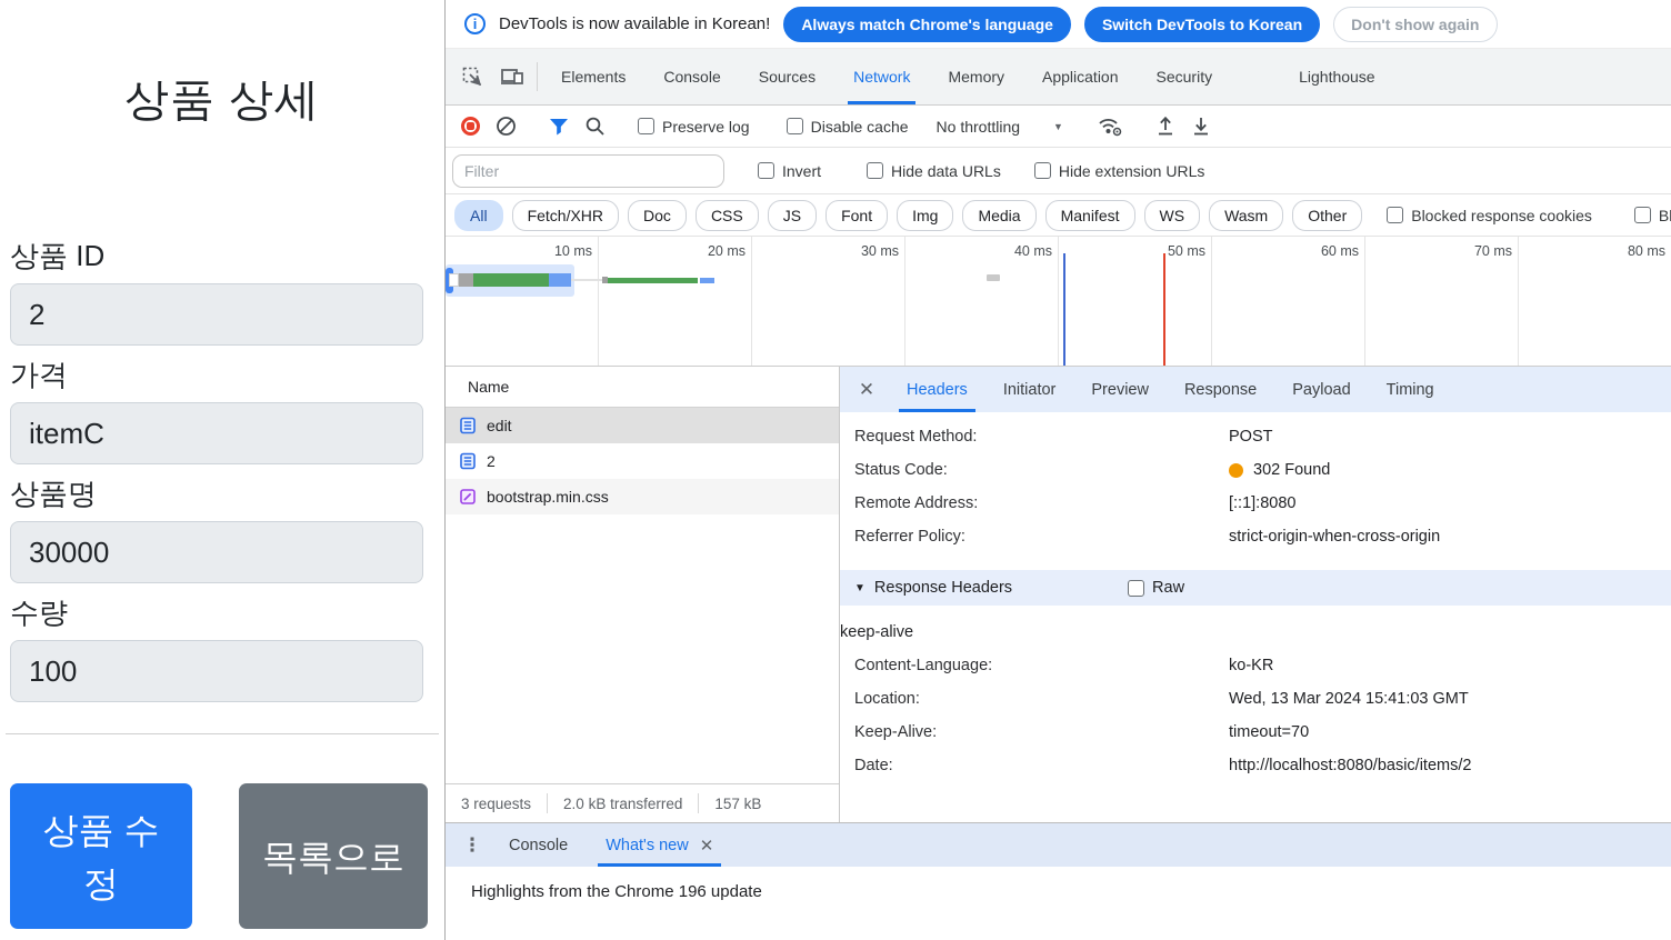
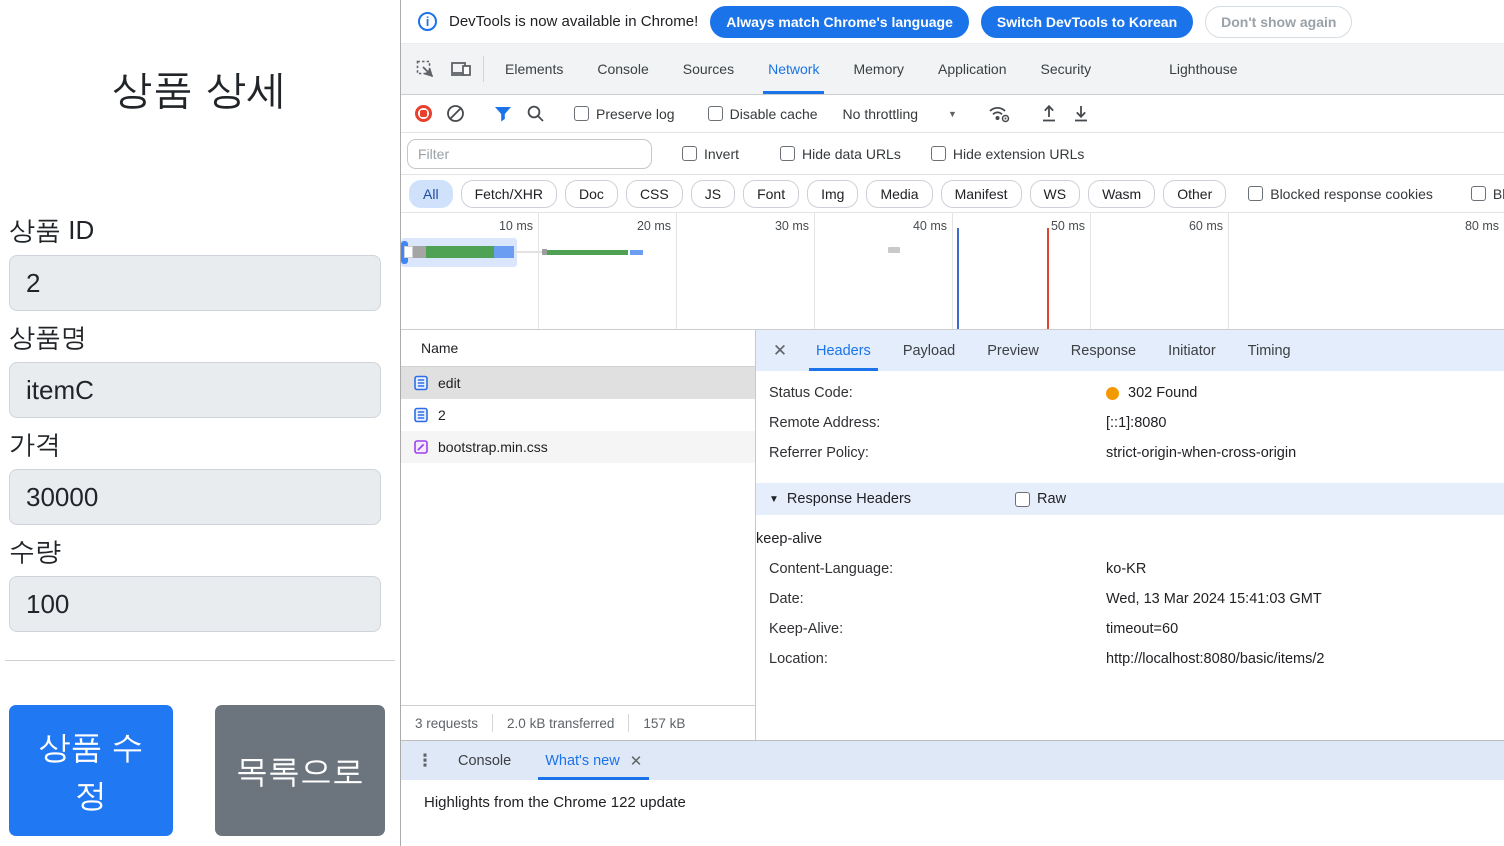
  상품 상세
  상품 ID
  2
- 가격
+ 상품명
  itemC
- 상품명
+ 가격
  30000
  수량
  100
  상품 수정
  목록으로
  i
- DevTools is now available in Korean!
+ DevTools is now available in Chrome!
  Always match Chrome's language
  Switch DevTools to Korean
  Don't show again
  Elements
  Console
  Sources
  Network
  Memory
  Application
  Security
  Lighthouse
  Preserve log
  Disable cache
  No throttling
  ▼
  Filter
  Invert
  Hide data URLs
  Hide extension URLs
  All
  Fetch/XHR
  Doc
  CSS
  JS
  Font
  Img
  Media
  Manifest
  WS
  Wasm
  Other
  Blocked response cookies
  10 ms
  20 ms
  30 ms
  40 ms
  50 ms
  60 ms
- 70 ms
  80 ms
  Name
  edit
  2
  bootstrap.min.css
  3 requests
  2.0 kB transferred
  157 kB
  ✕
  Headers
- Initiator
+ Payload
  Preview
  Response
- Payload
+ Initiator
  Timing
- Request Method:
- POST
  Status Code:
  302 Found
  Remote Address:
  [::1]:8080
  Referrer Policy:
  strict-origin-when-cross-origin
  ▼
  Response Headers
  Raw
  keep-alive
  Content-Language:
  ko-KR
- Location:
+ Date:
  Wed, 13 Mar 2024 15:41:03 GMT
  Keep-Alive:
- timeout=70
+ timeout=60
- Date:
+ Location:
  http://localhost:8080/basic/items/2
  ⋮
  Console
  What's new
  ✕
- Highlights from the Chrome 196 update
+ Highlights from the Chrome 122 update
